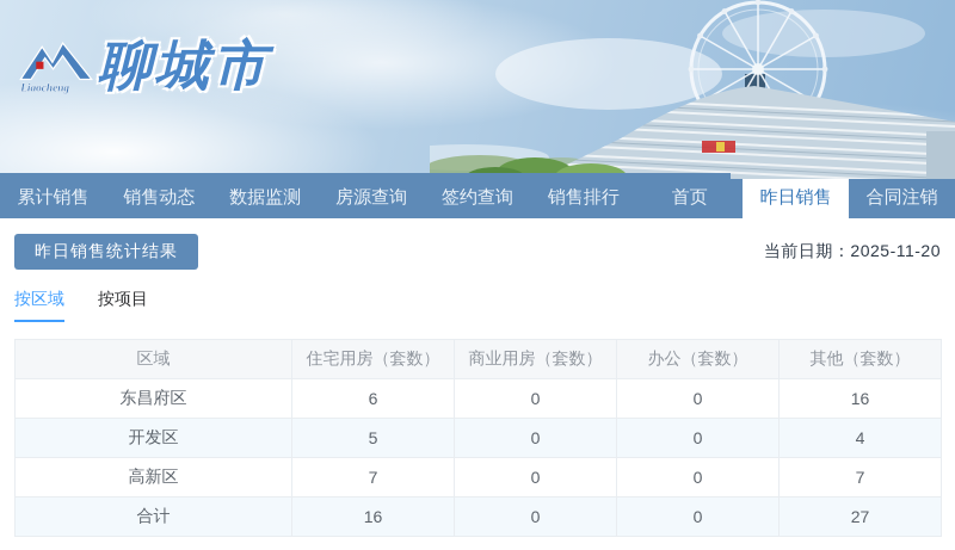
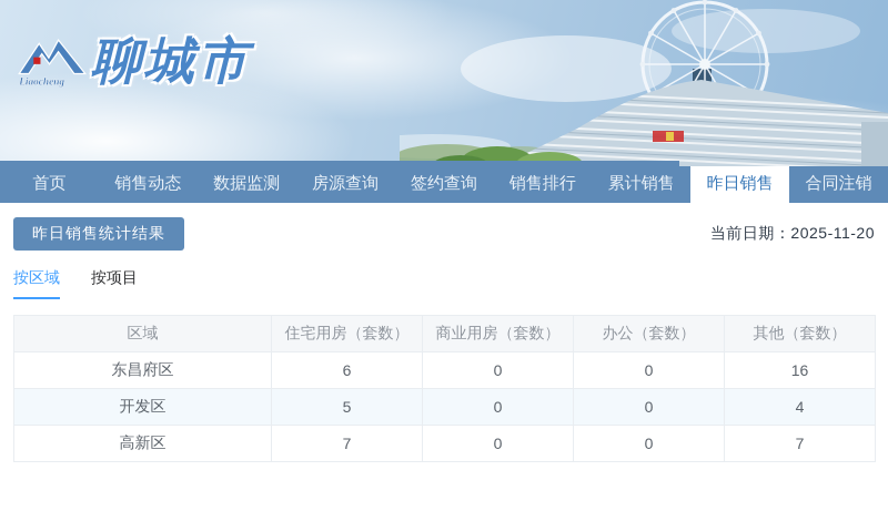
  Liaocheng
  聊城市
- 累计销售
+ 首页
  销售动态
  数据监测
  房源查询
  签约查询
  销售排行
- 首页
+ 累计销售
  昨日销售
  合同注销
  昨日销售统计结果
  当前日期：2025-11-20
  按区域
  按项目
  区域	住宅用房（套数）	商业用房（套数）	办公（套数）	其他（套数）
  东昌府区	6	0	0	16
  开发区	5	0	0	4
  高新区	7	0	0	7
- 合计	16	0	0	27
